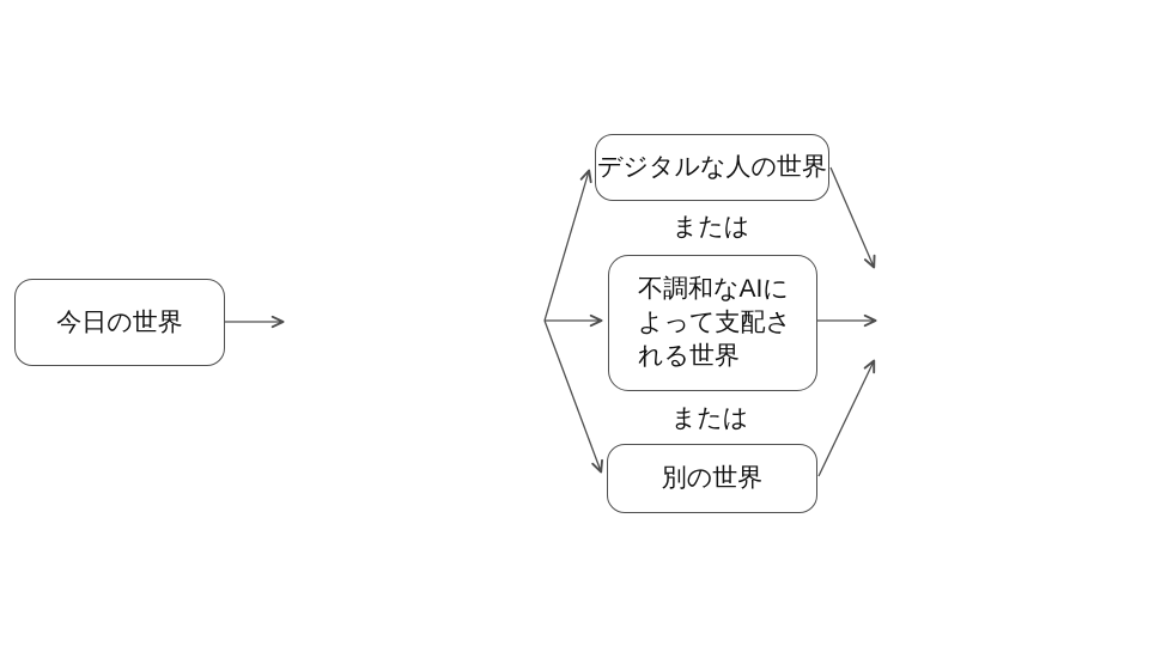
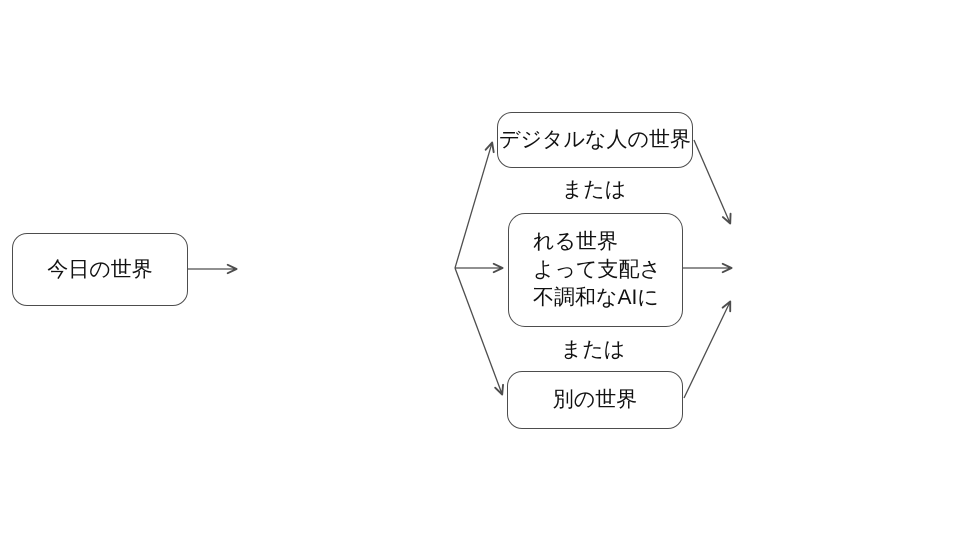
  今日の世界
  デジタルな人の世界
- 不調和なAIに
+ れる世界
  よって支配さ
- れる世界
+ 不調和なAIに
  別の世界
  または
  または
